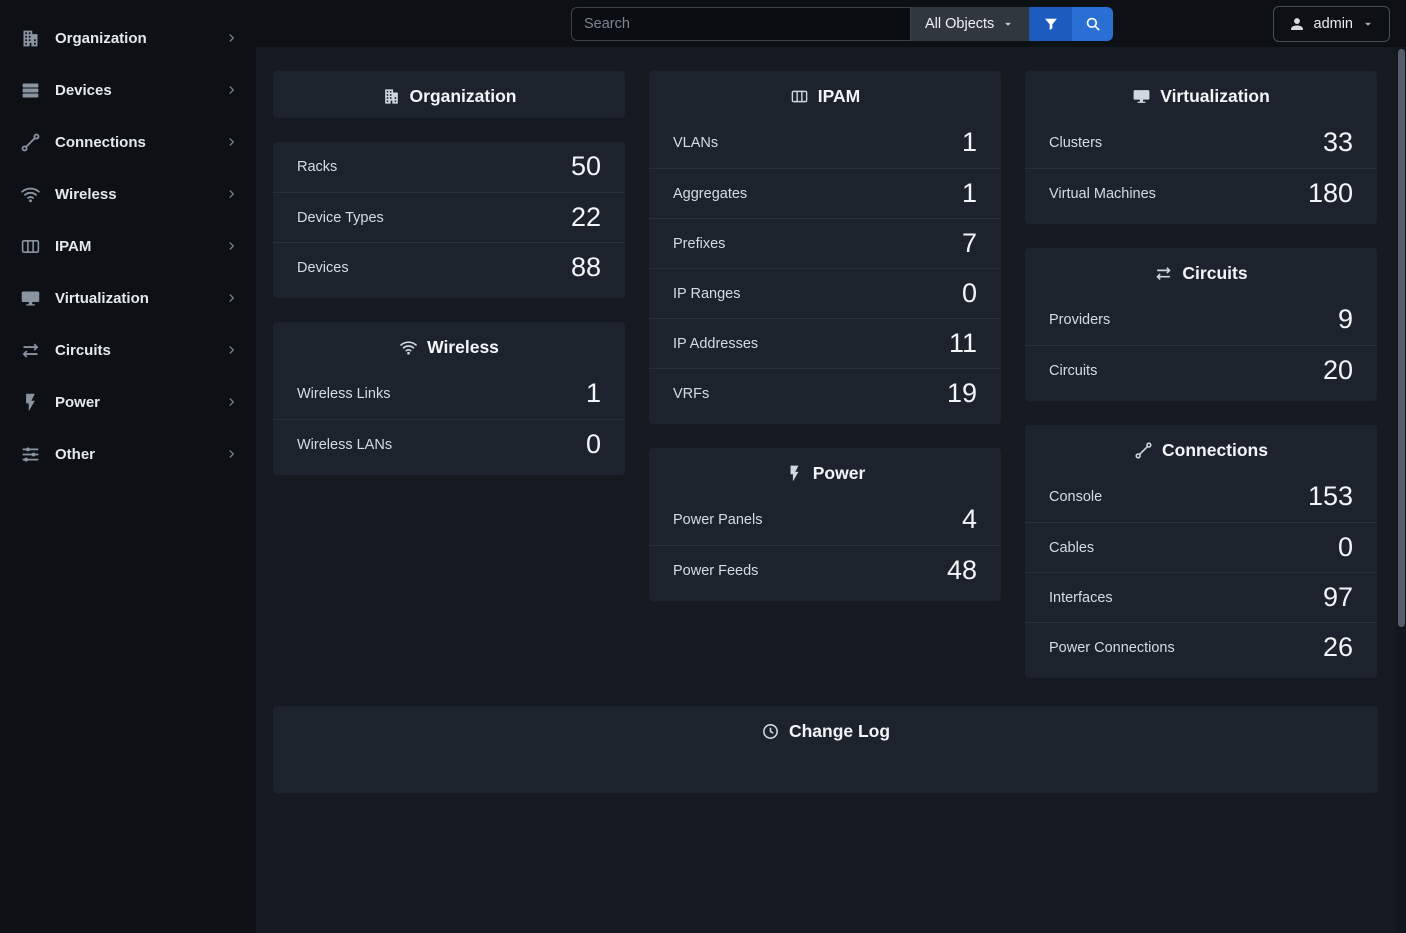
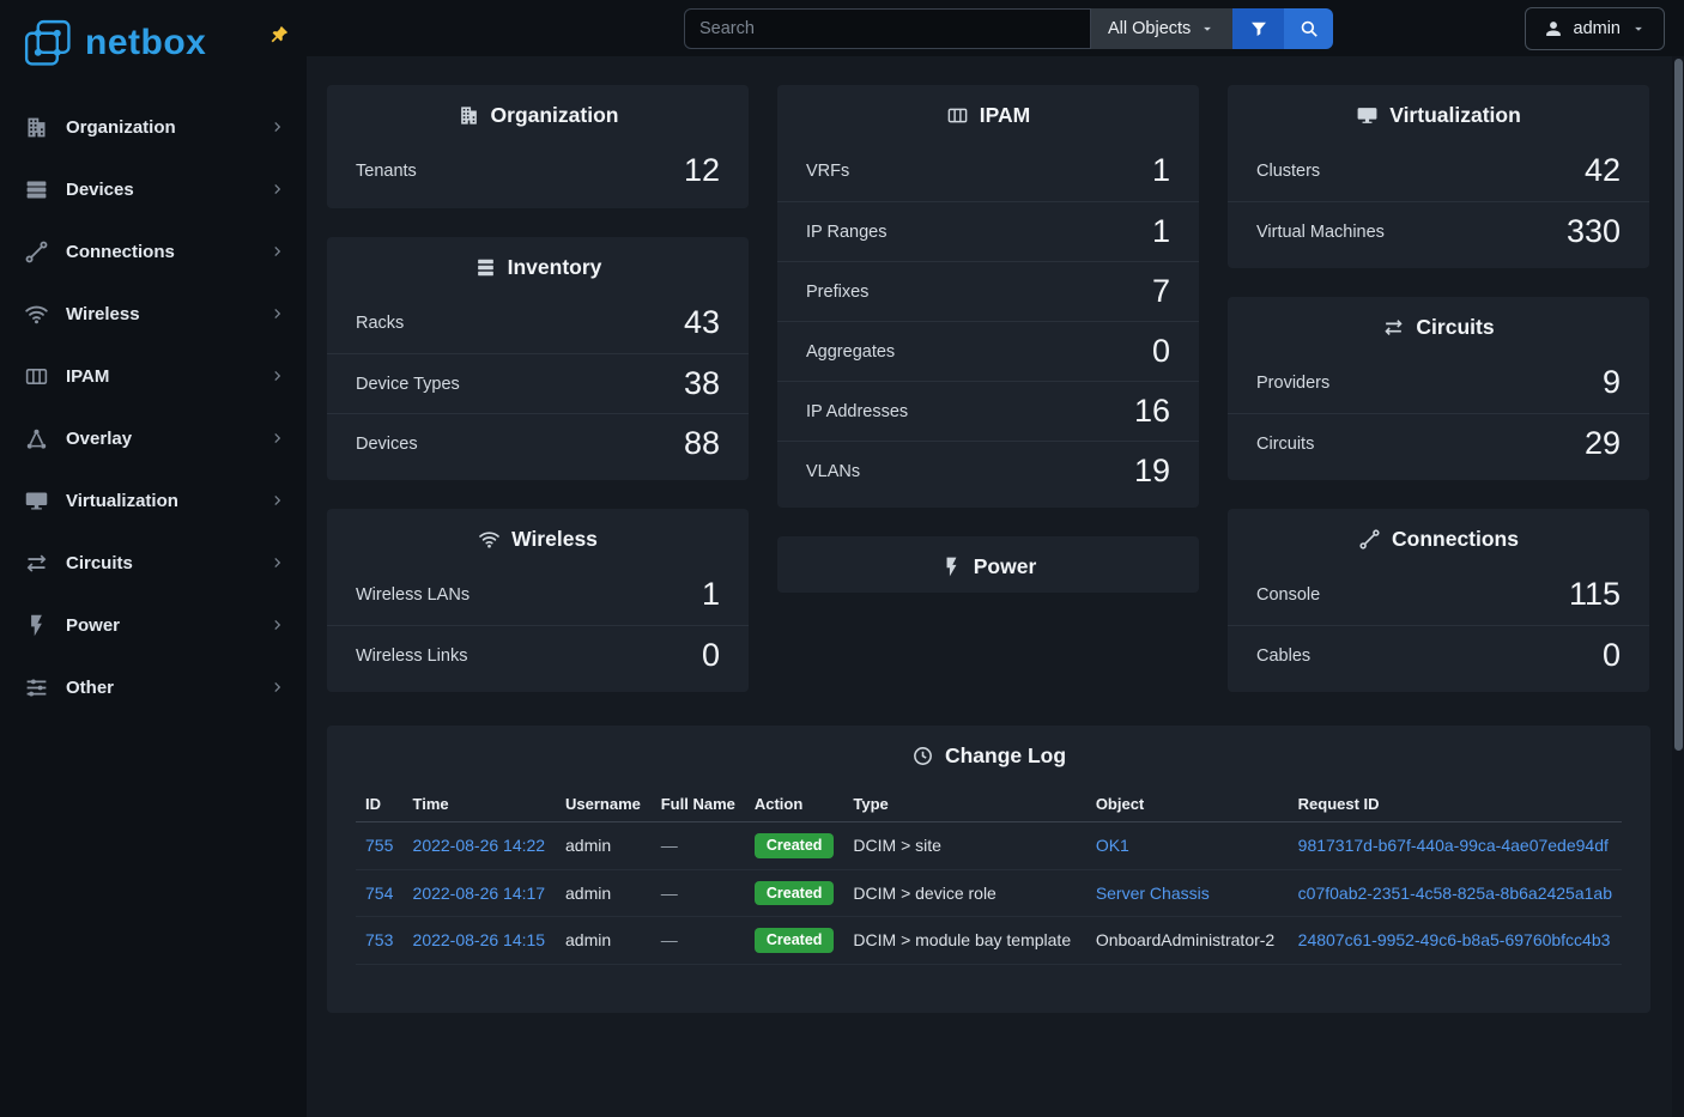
+ netbox
  Organization
  Devices
  Connections
  Wireless
  IPAM
+ Overlay
  Virtualization
  Circuits
  Power
  Other
  Search
  All Objects
  admin
  Organization
+ Tenants
+ 12
+ Inventory
  Racks
- 50
+ 43
  Device Types
- 22
+ 38
  Devices
  88
  Wireless
- Wireless Links
+ Wireless LANs
  1
- Wireless LANs
+ Wireless Links
  0
  IPAM
- VLANs
+ VRFs
  1
- Aggregates
+ IP Ranges
  1
  Prefixes
  7
- IP Ranges
+ Aggregates
  0
  IP Addresses
- 11
+ 16
- VRFs
+ VLANs
  19
  Power
- Power Panels
- 4
- Power Feeds
- 48
  Virtualization
  Clusters
- 33
+ 42
  Virtual Machines
- 180
+ 330
  Circuits
  Providers
  9
  Circuits
- 20
+ 29
  Connections
  Console
- 153
+ 115
  Cables
  0
- Interfaces
- 97
- Power Connections
- 26
  Change Log
+ ID	Time	Username	Full Name	Action	Type	Object	Request ID
+ 755	2022-08-26 14:22	admin	—	Created	DCIM > site	OK1	9817317d-b67f-440a-99ca-4ae07ede94df
+ 754	2022-08-26 14:17	admin	—	Created	DCIM > device role	Server Chassis	c07f0ab2-2351-4c58-825a-8b6a2425a1ab
+ 753	2022-08-26 14:15	admin	—	Created	DCIM > module bay template	OnboardAdministrator-2	24807c61-9952-49c6-b8a5-69760bfcc4b3
